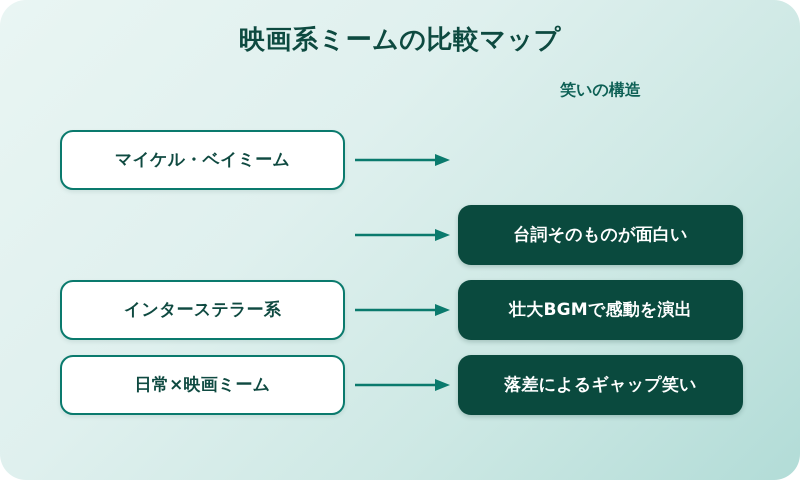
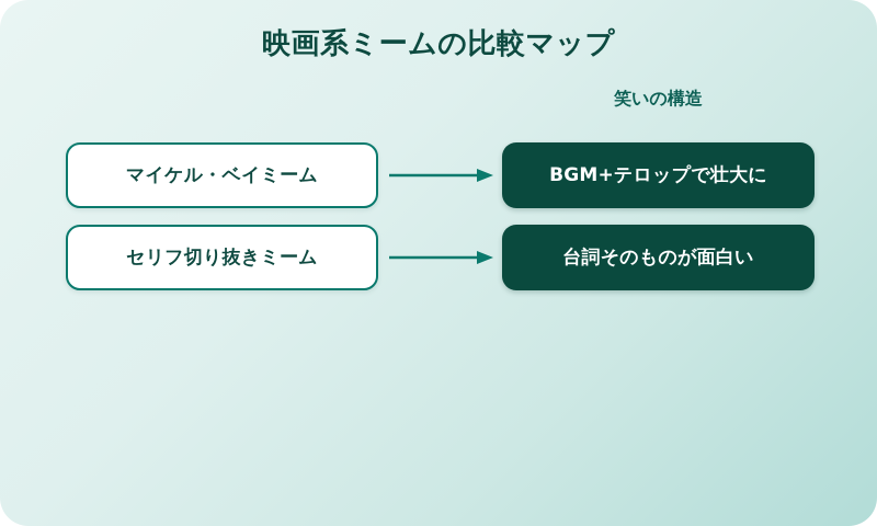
  映画系ミームの比較マップ
  笑いの構造
  マイケル・ベイミーム
+ BGM+テロップで壮大に
+ セリフ切り抜きミーム
  台詞そのものが面白い
- インターステラー系
- 壮大BGMで感動を演出
- 日常×映画ミーム
- 落差によるギャップ笑い
